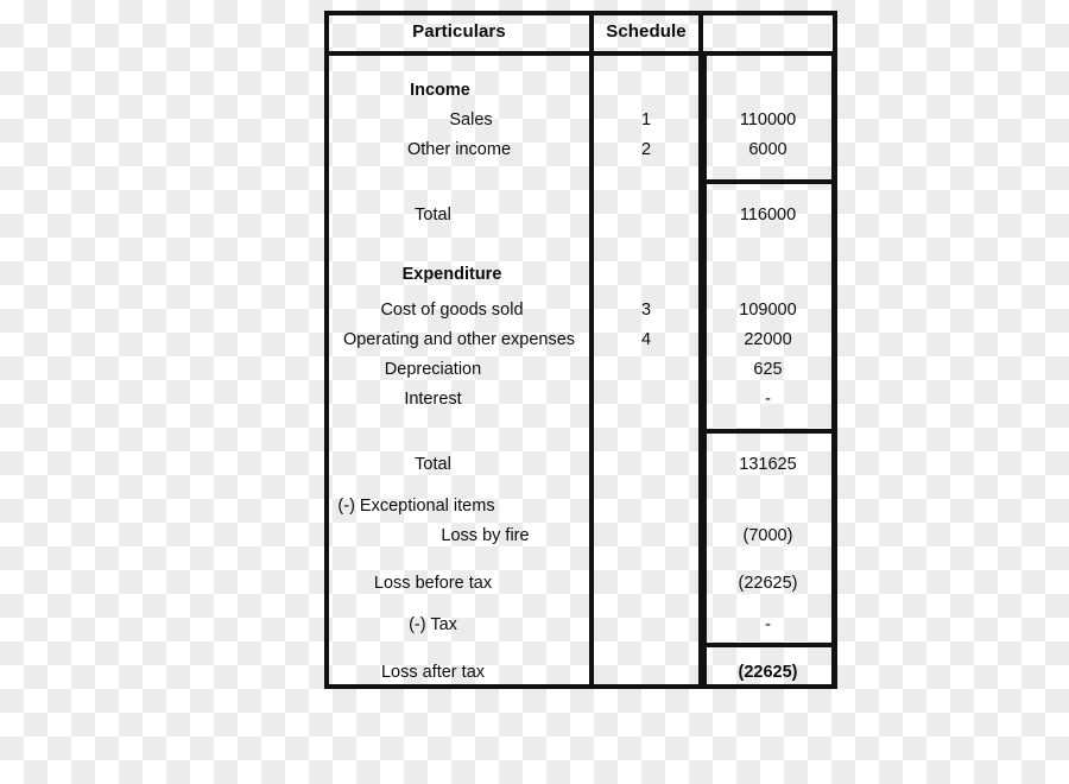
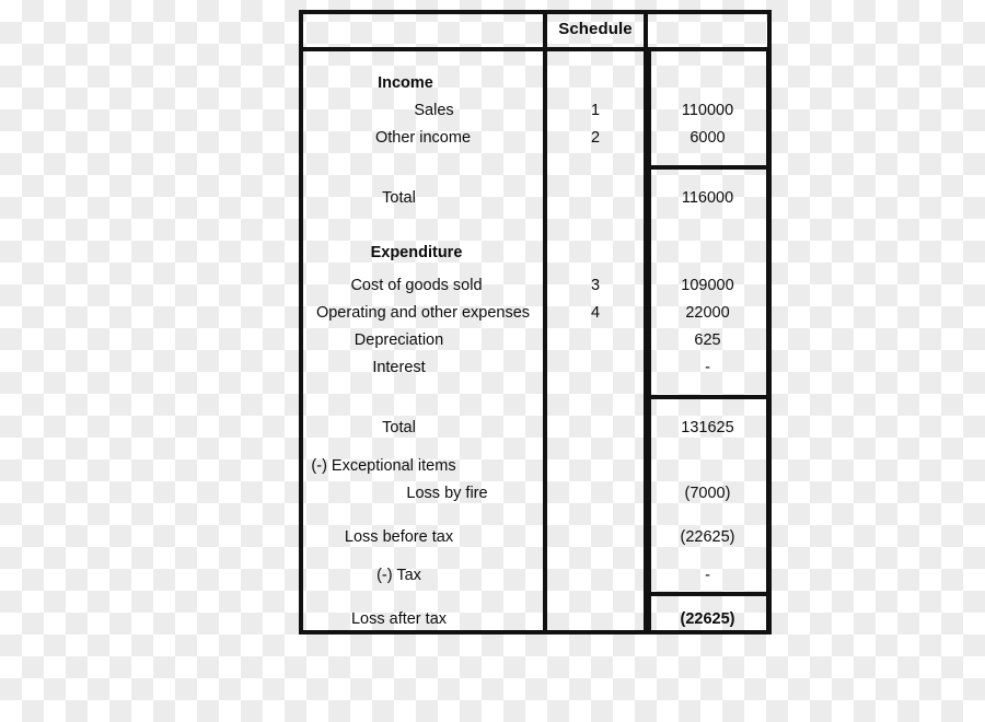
- Particulars
  Schedule
  Income
  Sales
  1
  110000
  Other income
  2
  6000
  Total
  116000
  Expenditure
  Cost of goods sold
  3
  109000
  Operating and other expenses
  4
  22000
  Depreciation
  625
  Interest
  -
  Total
  131625
  (-) Exceptional items
  Loss by fire
  (7000)
  Loss before tax
  (22625)
  (-) Tax
  -
  Loss after tax
  (22625)
